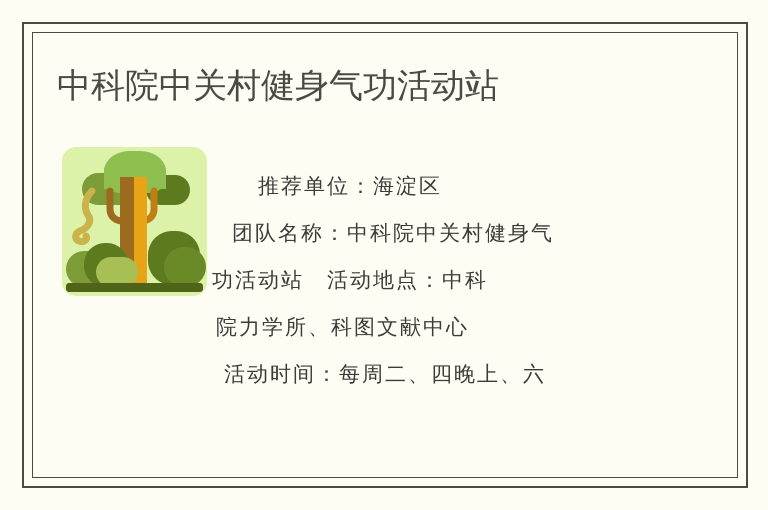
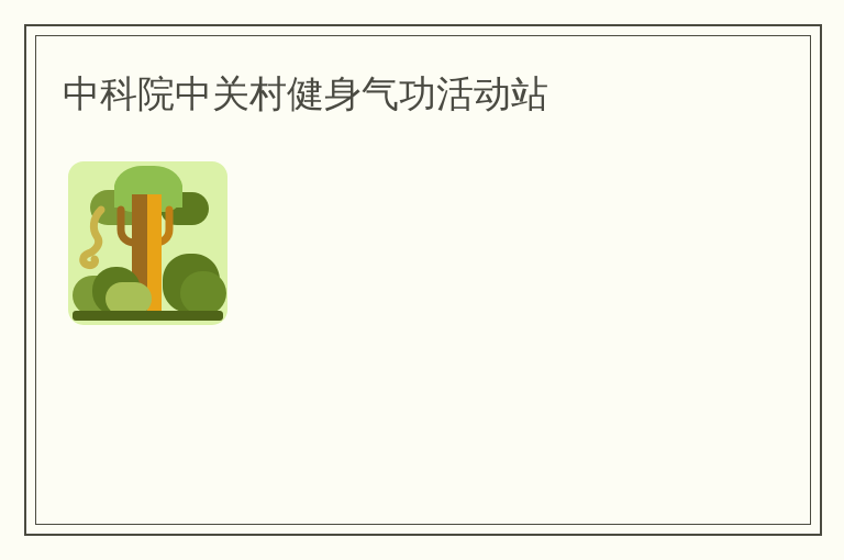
  中科院中关村健身气功活动站
- 推荐单位：海淀区
- 团队名称：中科院中关村健身气
- 功活动站 活动地点：中科
- 院力学所、科图文献中心
- 活动时间：每周二、四晚上、六
